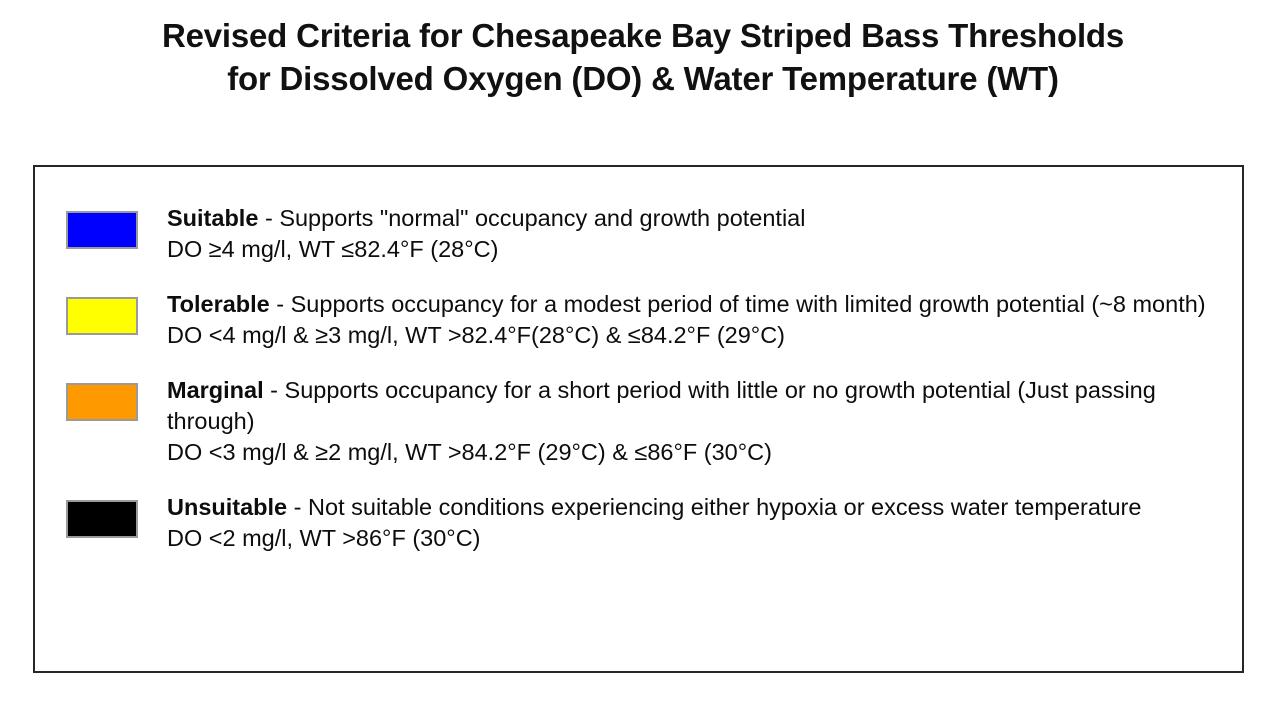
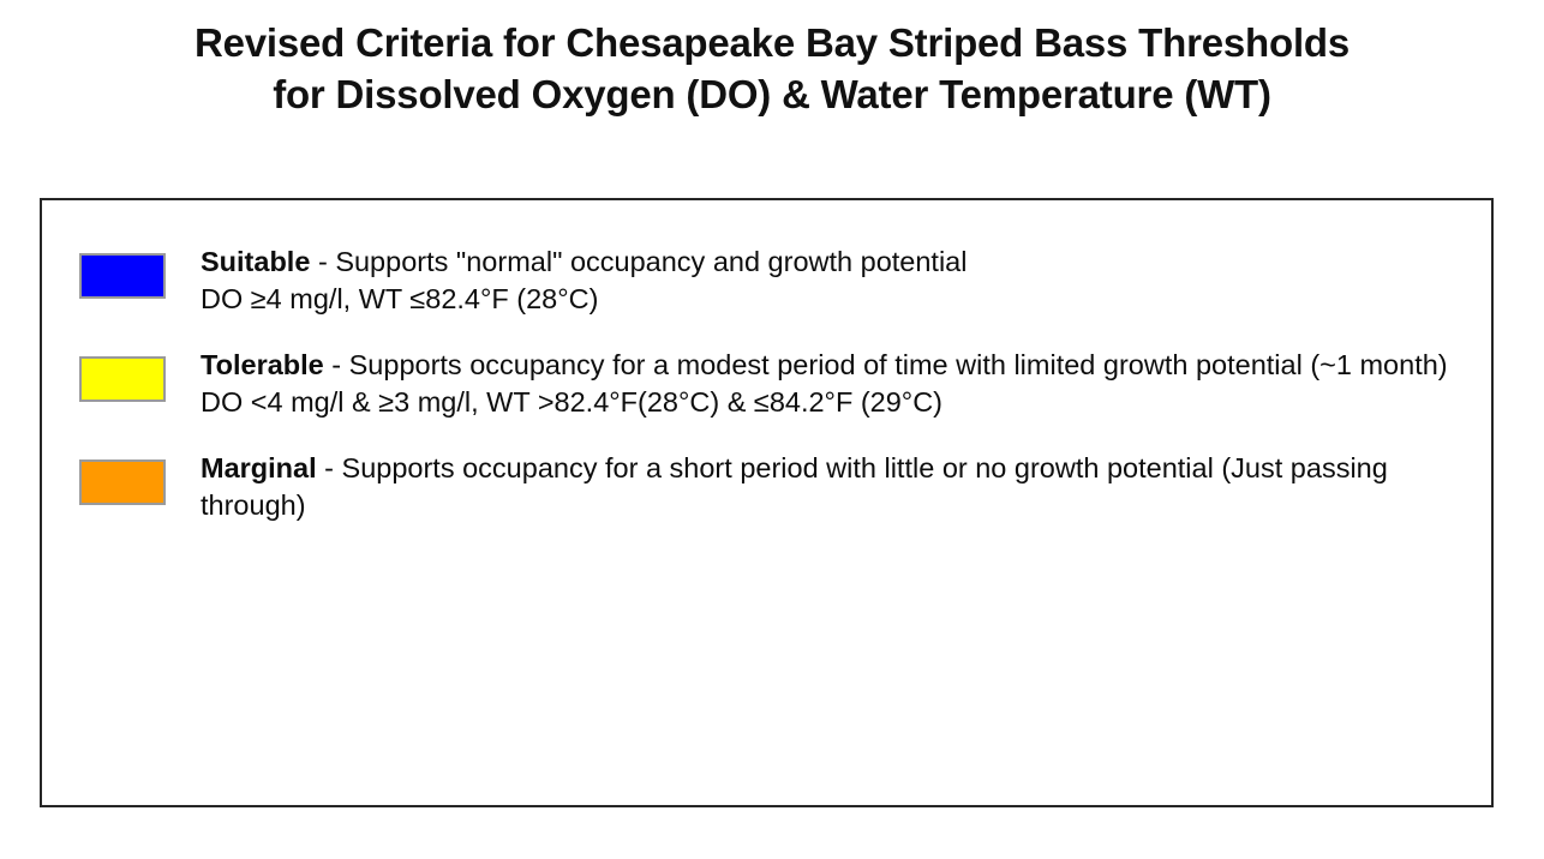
  Revised Criteria for Chesapeake Bay Striped Bass Thresholds
  for Dissolved Oxygen (DO) & Water Temperature (WT)
  Suitable - Supports "normal" occupancy and growth potential
  DO ≥4 mg/l, WT ≤82.4°F (28°C)
- Tolerable - Supports occupancy for a modest period of time with limited growth potential (~8 month)
+ Tolerable - Supports occupancy for a modest period of time with limited growth potential (~1 month)
  DO <4 mg/l & ≥3 mg/l, WT >82.4°F(28°C) & ≤84.2°F (29°C)
  Marginal - Supports occupancy for a short period with little or no growth potential (Just passing through)
- DO <3 mg/l & ≥2 mg/l, WT >84.2°F (29°C) & ≤86°F (30°C)
- Unsuitable - Not suitable conditions experiencing either hypoxia or excess water temperature
- DO <2 mg/l, WT >86°F (30°C)
